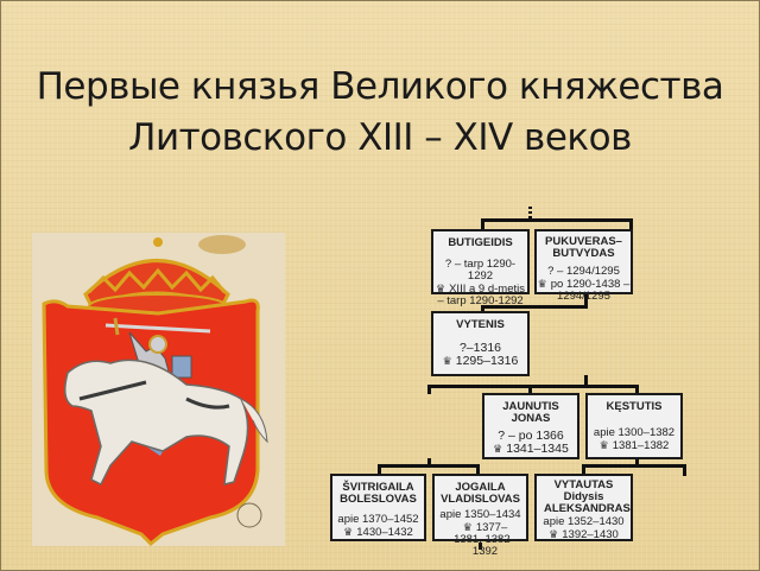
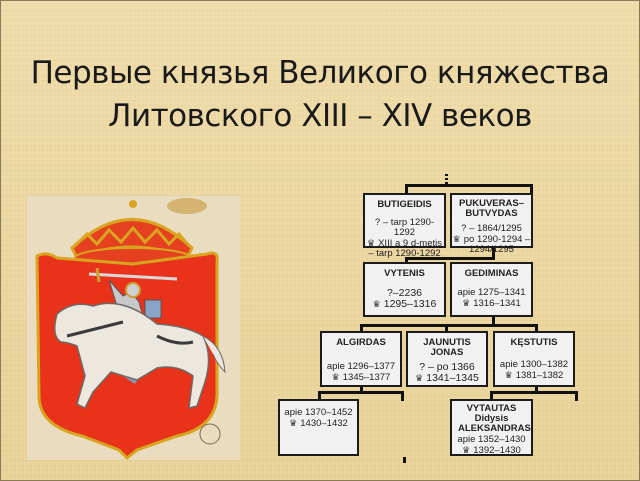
  Первые князья Великого княжества
  Литовского XIII – XIV веков
  BUTIGEIDIS
  ? – tarp 1290-1292
  ♛ XIII a 9 d-metis – tarp 1290-1292
  PUKUVERAS– BUTVYDAS
- ? – 1294/1295
+ ? – 1864/1295
- ♛ po 1290-1438 – 1294/1295
+ ♛ po 1290-1294 – 1294/1295
  VYTENIS
- ?–1316
+ ?–2236
  ♛ 1295–1316
+ GEDIMINAS
+ apie 1275–1341
+ ♛ 1316–1341
+ ALGIRDAS
+ apie 1296–1377
+ ♛ 1345–1377
  JAUNUTIS JONAS
  ? – po 1366
  ♛ 1341–1345
  KĘSTUTIS
  apie 1300–1382
  ♛ 1381–1382
- ŠVITRIGAILA BOLESLOVAS
  apie 1370–1452
  ♛ 1430–1432
- JOGAILA VLADISLOVAS
- apie 1350–1434
- ♛ 1377–1381, 1382–1392
  VYTAUTAS Didysis ALEKSANDRAS
  apie 1352–1430
  ♛ 1392–1430
